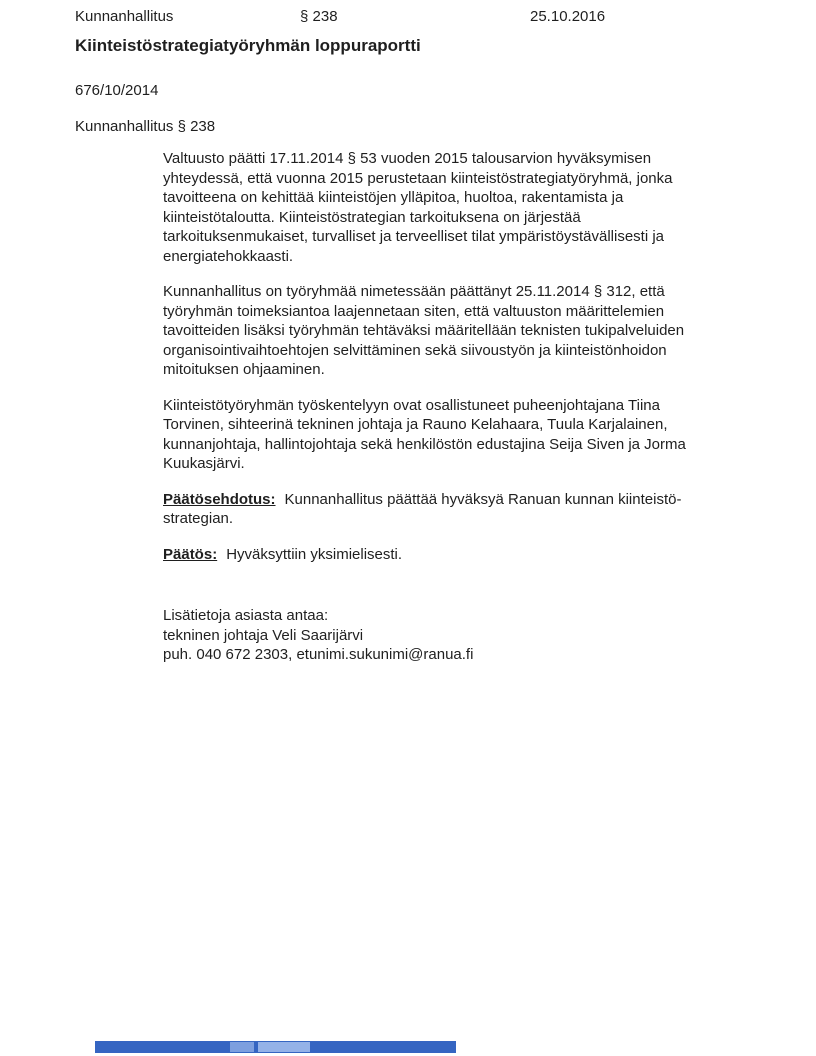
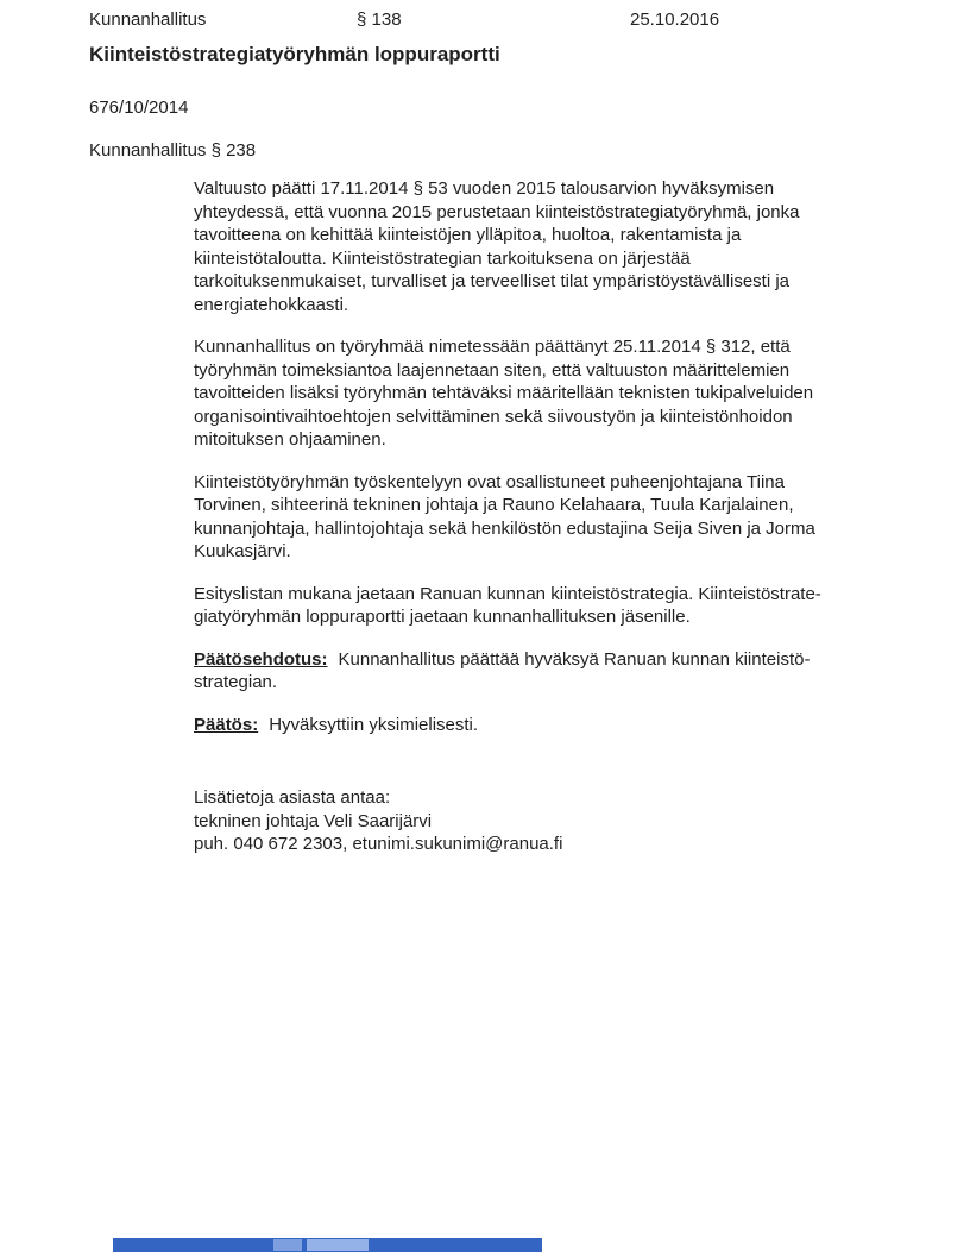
  Kunnanhallitus
- § 238
+ § 138
  25.10.2016
  Kiinteistöstrategiatyöryhmän loppuraportti
  676/10/2014
  Kunnanhallitus § 238
  Valtuusto päätti 17.11.2014 § 53 vuoden 2015 talousarvion hyväksymisen
  yhteydessä, että vuonna 2015 perustetaan kiinteistöstrategiatyöryhmä, jonka
  tavoitteena on kehittää kiinteistöjen ylläpitoa, huoltoa, rakentamista ja
  kiinteistötaloutta. Kiinteistöstrategian tarkoituksena on järjestää
  tarkoituksenmukaiset, turvalliset ja terveelliset tilat ympäristöystävällisesti ja
  energiatehokkaasti.
  Kunnanhallitus on työryhmää nimetessään päättänyt 25.11.2014 § 312, että
  työryhmän toimeksiantoa laajennetaan siten, että valtuuston määrittelemien
  tavoitteiden lisäksi työryhmän tehtäväksi määritellään teknisten tukipalveluiden
  organisointivaihtoehtojen selvittäminen sekä siivoustyön ja kiinteistönhoidon
  mitoituksen ohjaaminen.
  Kiinteistötyöryhmän työskentelyyn ovat osallistuneet puheenjohtajana Tiina
  Torvinen, sihteerinä tekninen johtaja ja Rauno Kelahaara, Tuula Karjalainen,
  kunnanjohtaja, hallintojohtaja sekä henkilöstön edustajina Seija Siven ja Jorma
  Kuukasjärvi.
+ Esityslistan mukana jaetaan Ranuan kunnan kiinteistöstrategia. Kiinteistöstrate-
+ giatyöryhmän loppuraportti jaetaan kunnanhallituksen jäsenille.
  Päätösehdotus: Kunnanhallitus päättää hyväksyä Ranuan kunnan kiinteistö-
  strategian.
  Päätös: Hyväksyttiin yksimielisesti.
  Lisätietoja asiasta antaa:
  tekninen johtaja Veli Saarijärvi
  puh. 040 672 2303, etunimi.sukunimi@ranua.fi
